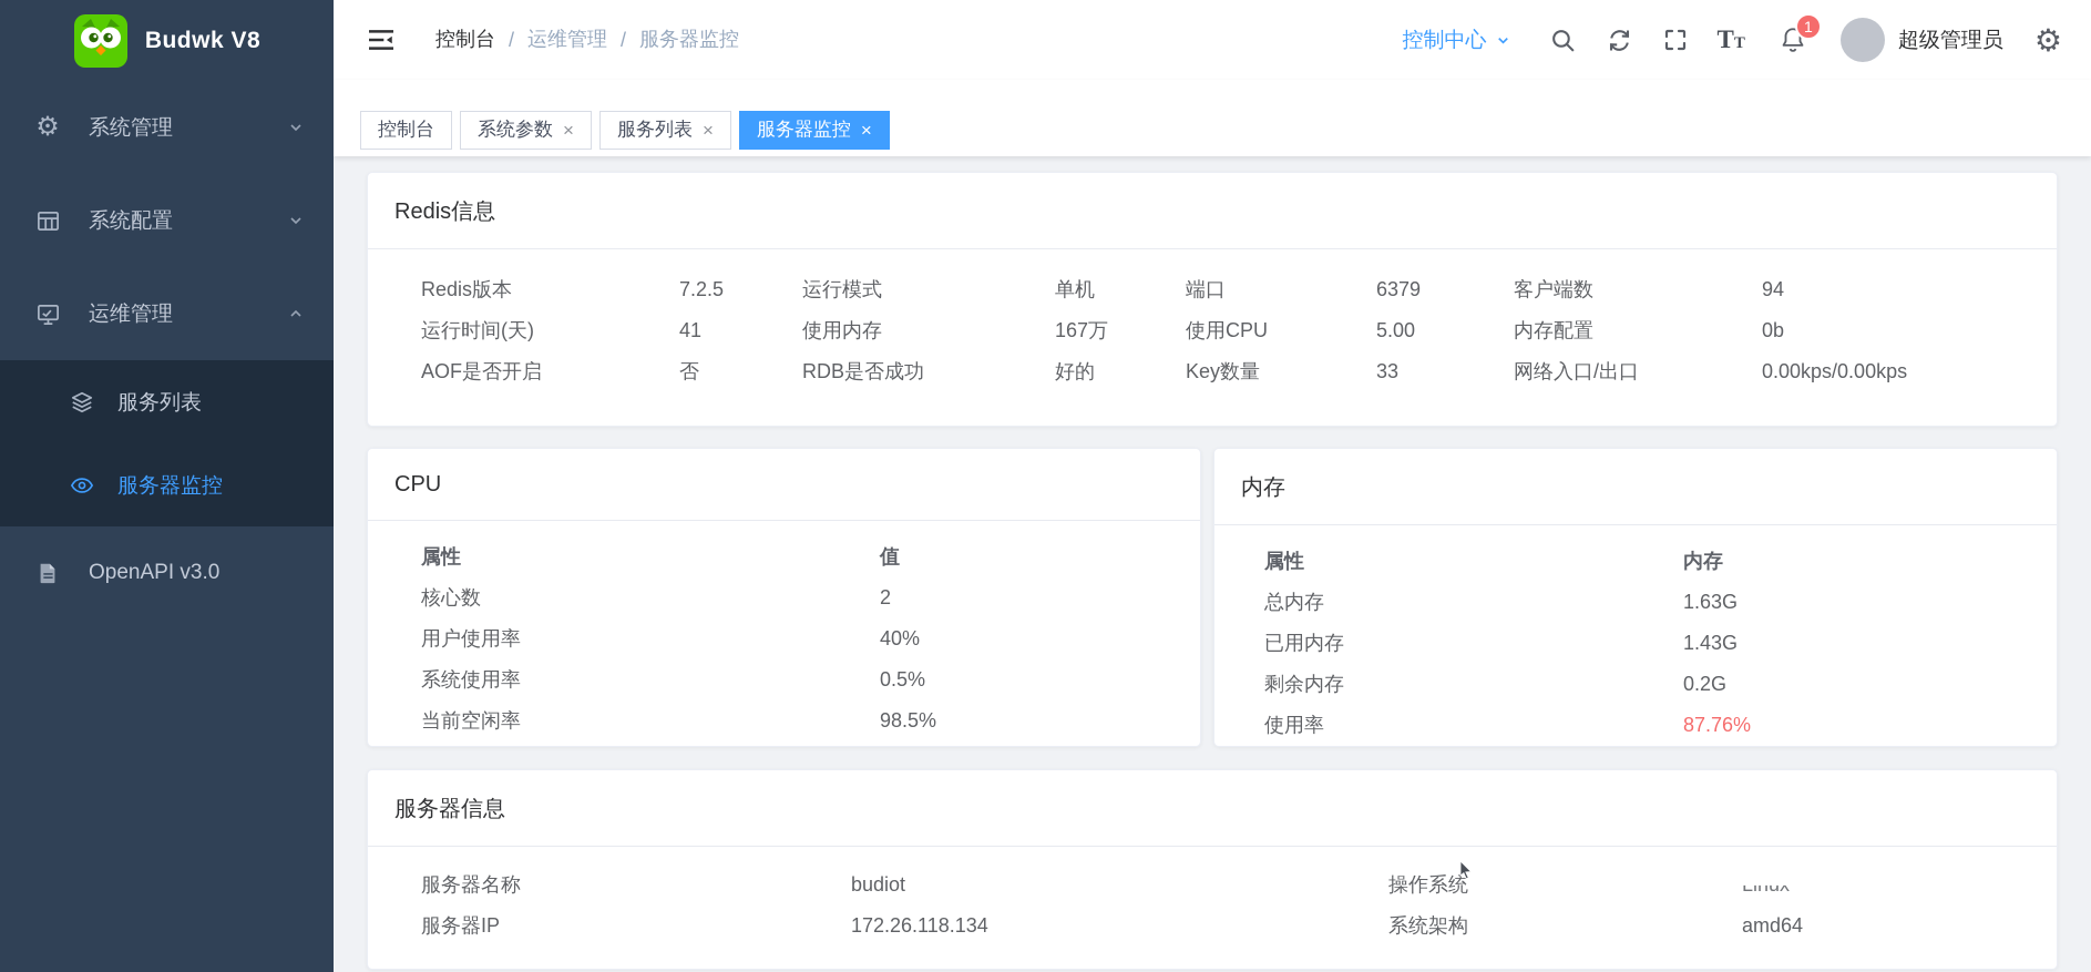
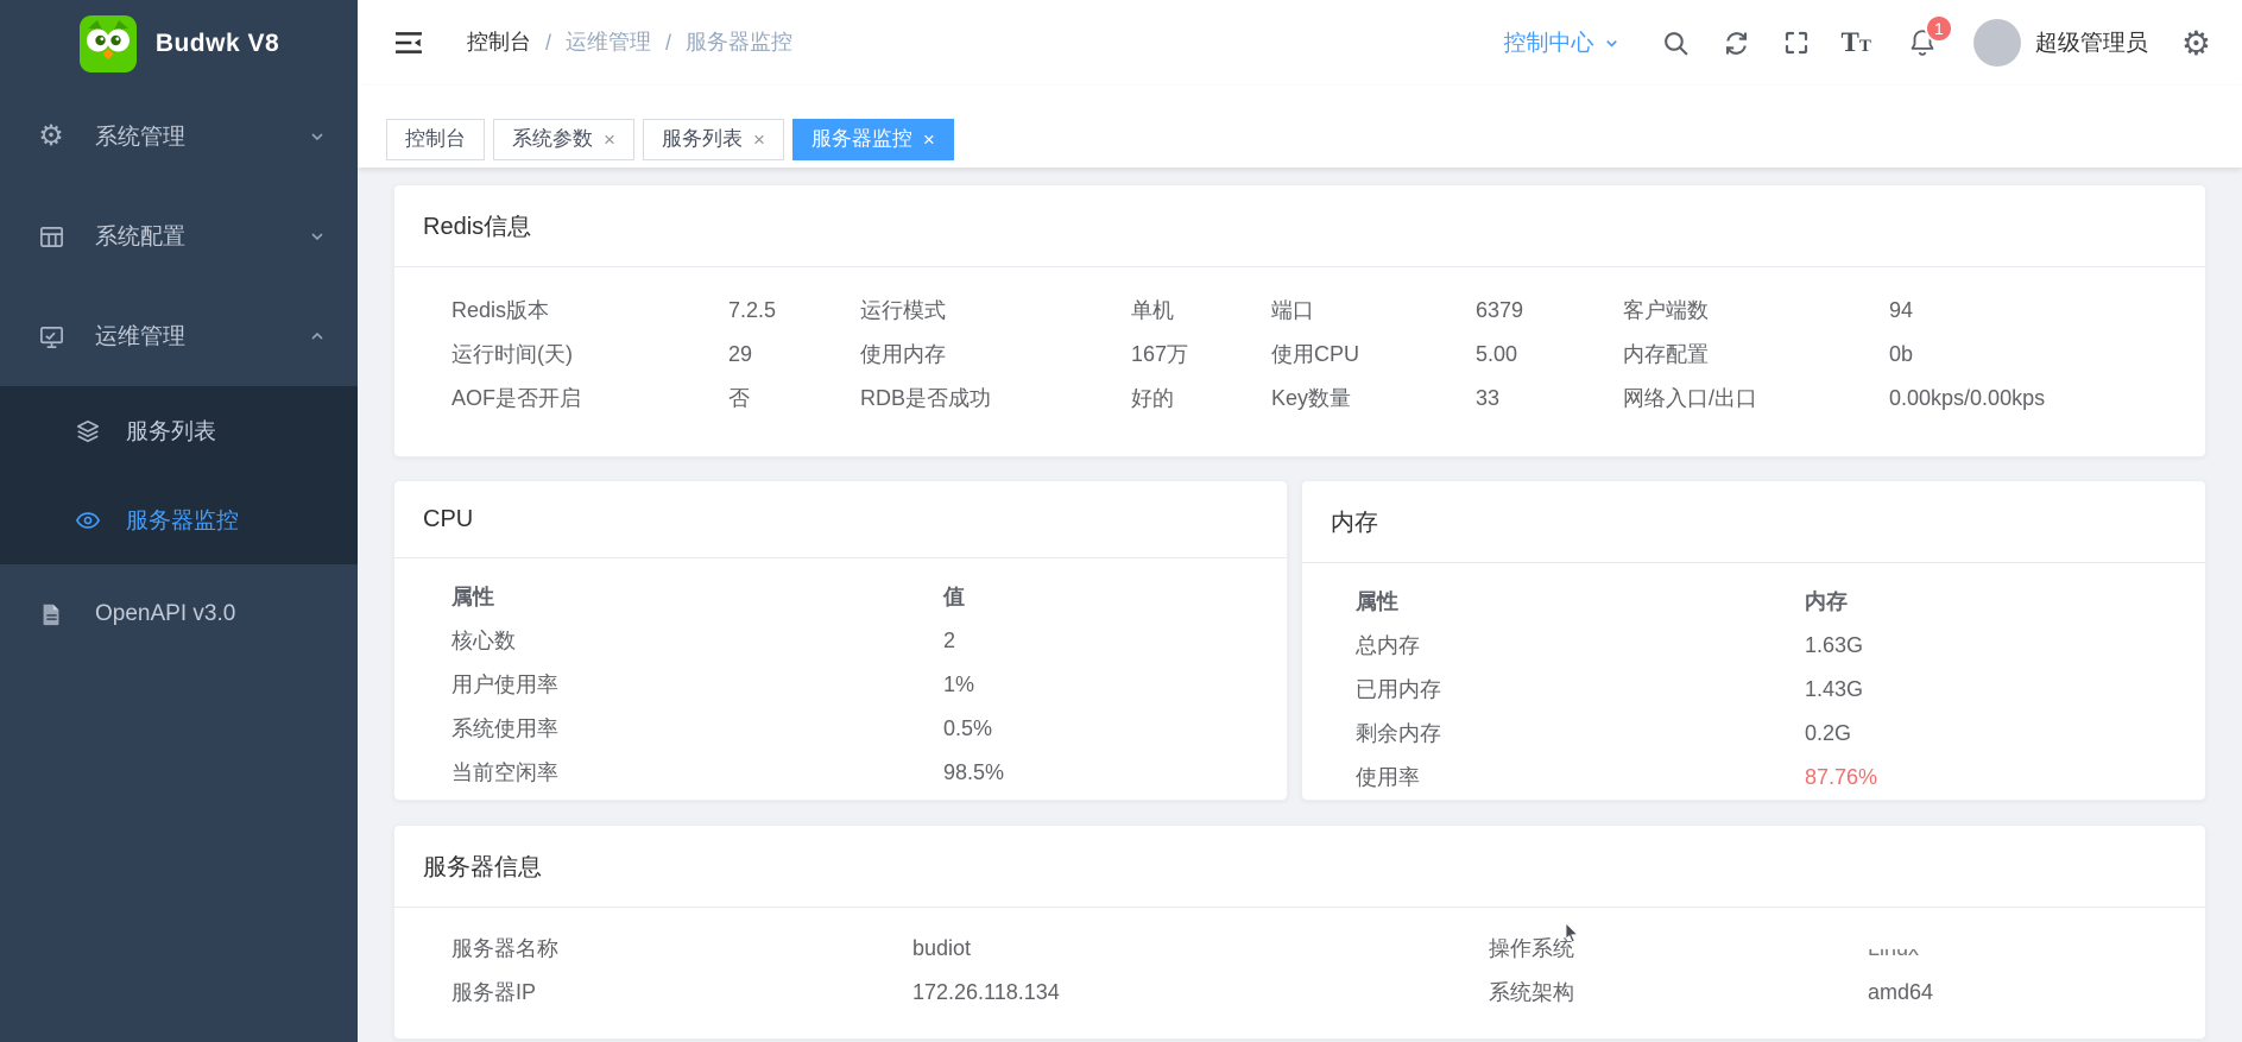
  Budwk V8
  ⚙
  系统管理
  系统配置
  运维管理
  服务列表
  服务器监控
  OpenAPI v3.0
  控制台
  /
  运维管理
  /
  服务器监控
  控制中心
  T
  T
  1
  超级管理员
  ⚙
  控制台
  系统参数
  ×
  服务列表
  ×
  服务器监控
  ×
  Redis信息
  Redis版本
  7.2.5
  运行模式
  单机
  端口
  6379
  客户端数
  94
  运行时间(天)
- 41
+ 29
  使用内存
  167万
  使用CPU
  5.00
  内存配置
  0b
  AOF是否开启
  否
  RDB是否成功
  好的
  Key数量
  33
  网络入口/出口
  0.00kps/0.00kps
  CPU
  属性
  值
  核心数
  2
  用户使用率
- 40%
+ 1%
  系统使用率
  0.5%
  当前空闲率
  98.5%
  内存
  属性
  内存
  总内存
  1.63G
  已用内存
  1.43G
  剩余内存
  0.2G
  使用率
  87.76%
  服务器信息
  服务器名称
  budiot
  操作系统
  服务器IP
  172.26.118.134
  系统架构
  amd64
